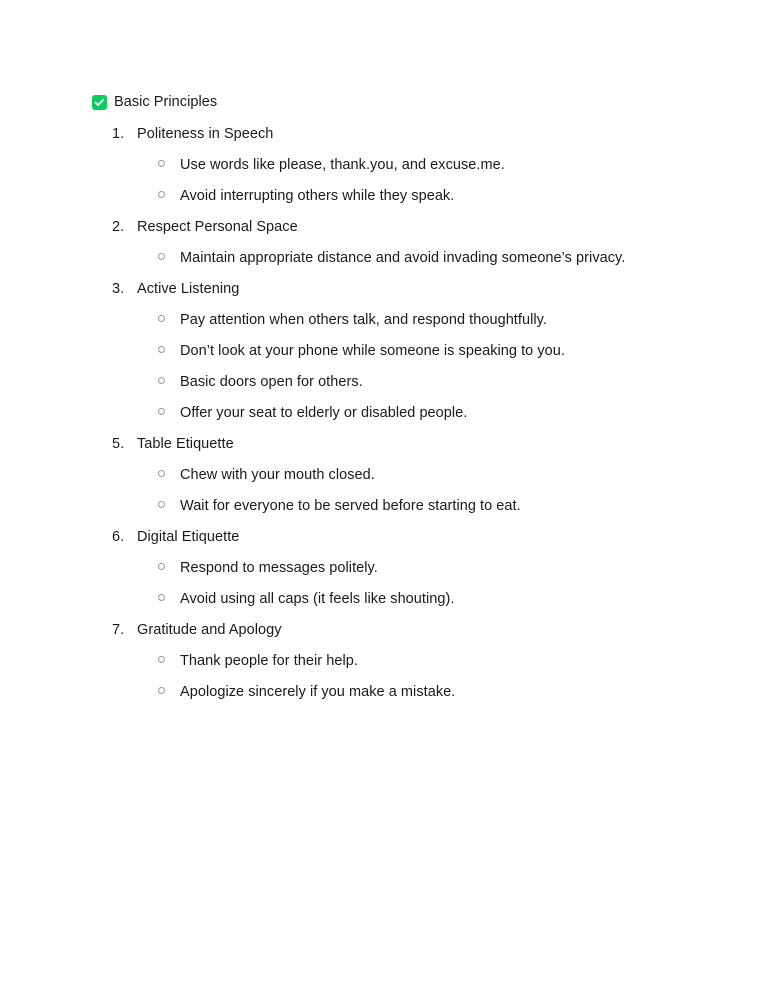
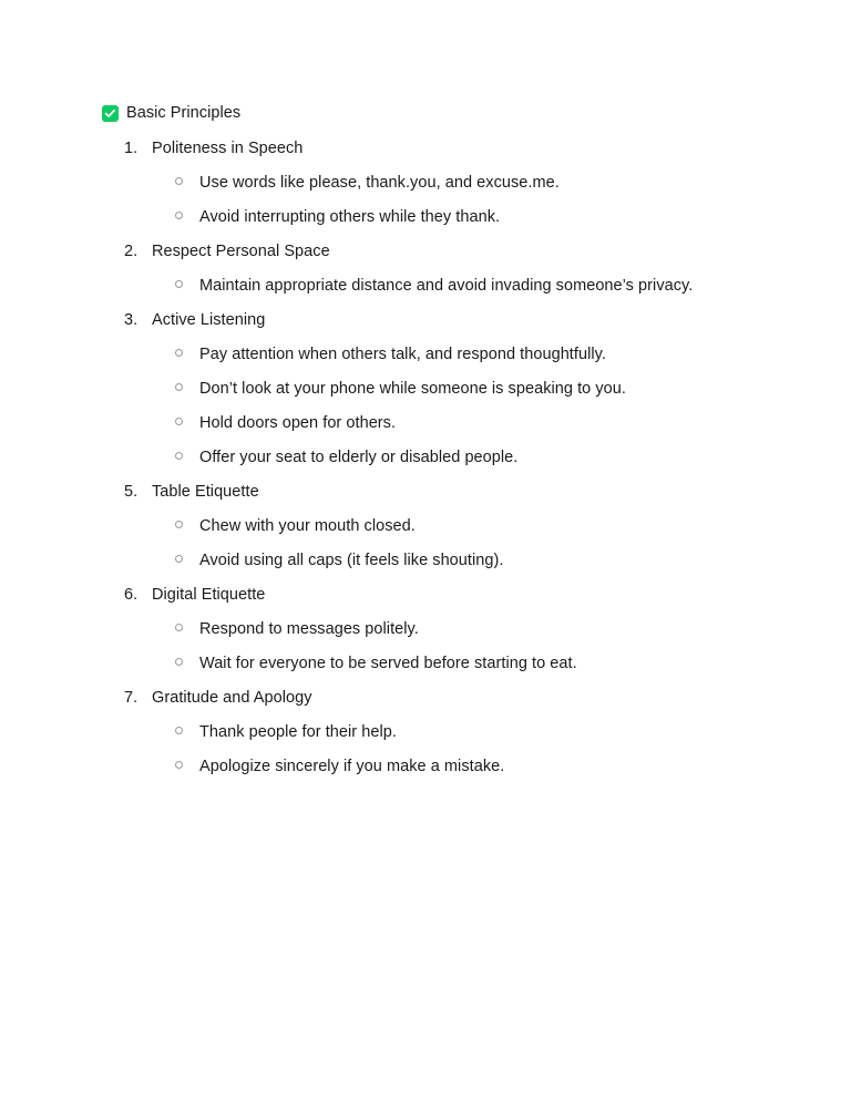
  Basic Principles
  1.
  Politeness in Speech
  Use words like please, thank.you, and excuse.me.
- Avoid interrupting others while they speak.
+ Avoid interrupting others while they thank.
  2.
  Respect Personal Space
  Maintain appropriate distance and avoid invading someone’s privacy.
  3.
  Active Listening
  Pay attention when others talk, and respond thoughtfully.
  Don’t look at your phone while someone is speaking to you.
- Basic doors open for others.
+ Hold doors open for others.
  Offer your seat to elderly or disabled people.
  5.
  Table Etiquette
  Chew with your mouth closed.
- Wait for everyone to be served before starting to eat.
+ Avoid using all caps (it feels like shouting).
  6.
  Digital Etiquette
  Respond to messages politely.
- Avoid using all caps (it feels like shouting).
+ Wait for everyone to be served before starting to eat.
  7.
  Gratitude and Apology
  Thank people for their help.
  Apologize sincerely if you make a mistake.
